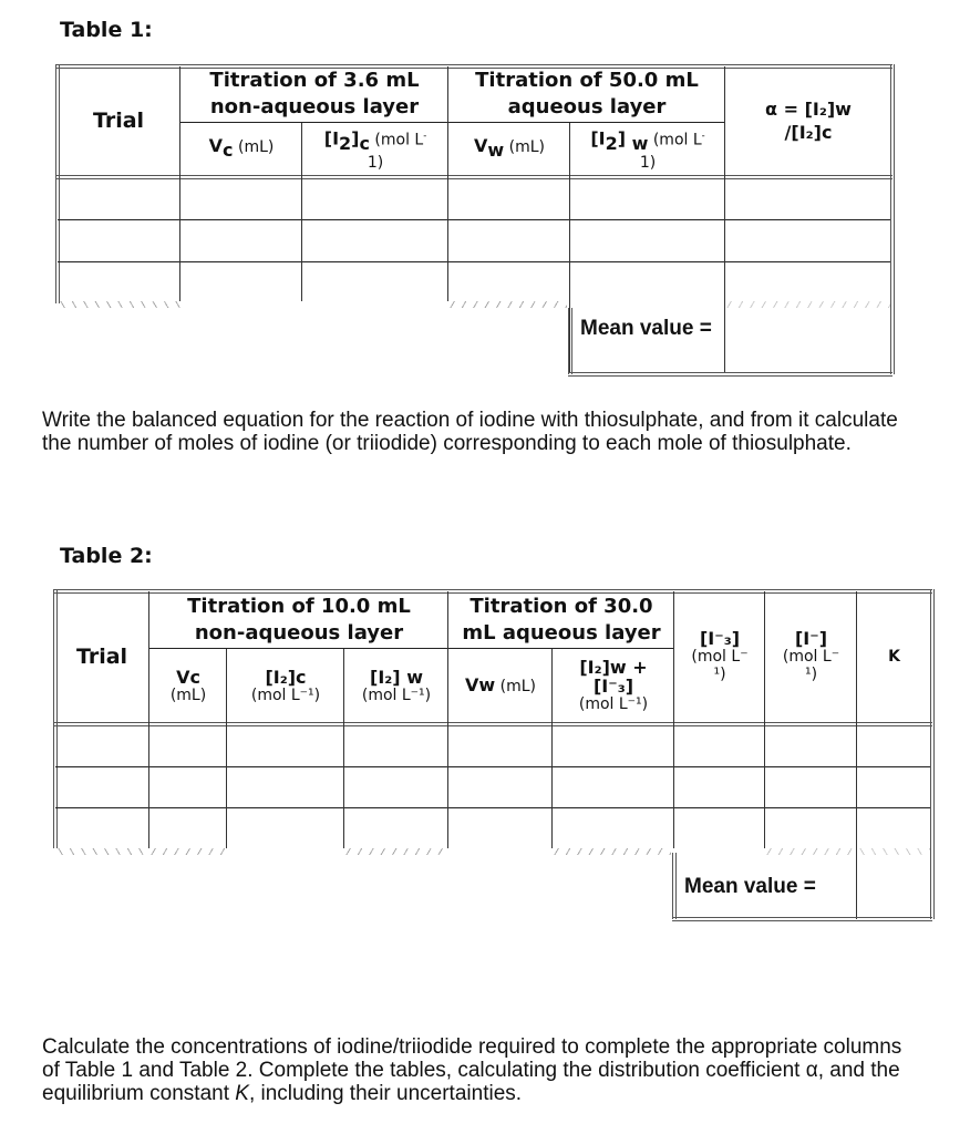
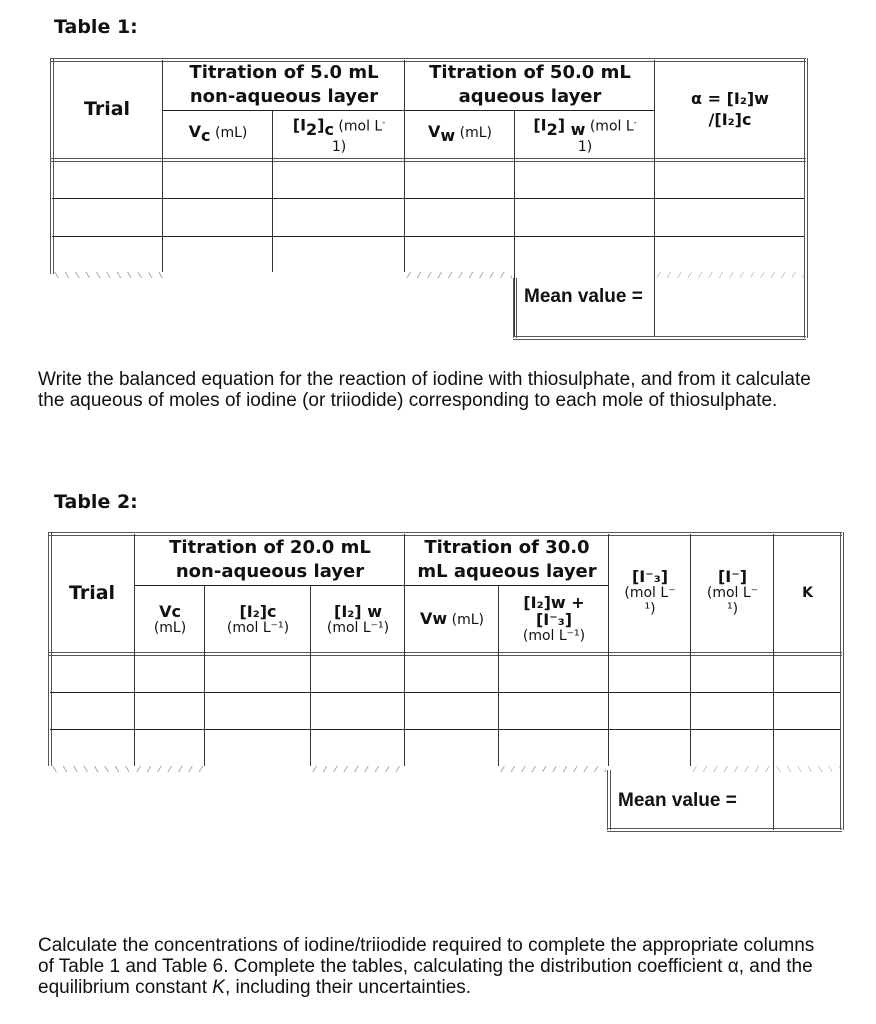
  Table 1:
  Trial
- Titration of 3.6 mL non-aqueous layer
+ Titration of 5.0 mL non-aqueous layer
  Titration of 50.0 mL aqueous layer
  Vc (mL)
  [I2]c (mol L-
  1)
  Vw (mL)
  [I2] w (mol L-
  1)
  α = [I₂]w
  /[I₂]c
  Mean value =
- Write the balanced equation for the reaction of iodine with thiosulphate, and from it calculate the number of moles of iodine (or triiodide) corresponding to each mole of thiosulphate.
+ Write the balanced equation for the reaction of iodine with thiosulphate, and from it calculate the aqueous of moles of iodine (or triiodide) corresponding to each mole of thiosulphate.
  Table 2:
  Trial
- Titration of 10.0 mL non-aqueous layer
+ Titration of 20.0 mL non-aqueous layer
  Titration of 30.0 mL aqueous layer
  Vc
  (mL)
  [I₂]c
  (mol L⁻¹)
  [I₂] w
  (mol L⁻¹)
  Vw (mL)
  [I₂]w +
  [I⁻₃]
  (mol L⁻¹)
  [I⁻₃]
  (mol L⁻
  ¹)
  [I⁻]
  (mol L⁻
  ¹)
  K
  Mean value =
- Calculate the concentrations of iodine/triiodide required to complete the appropriate columns of Table 1 and Table 2. Complete the tables, calculating the distribution coefficient α, and the equilibrium constant K, including their uncertainties.
+ Calculate the concentrations of iodine/triiodide required to complete the appropriate columns of Table 1 and Table 6. Complete the tables, calculating the distribution coefficient α, and the equilibrium constant K, including their uncertainties.
